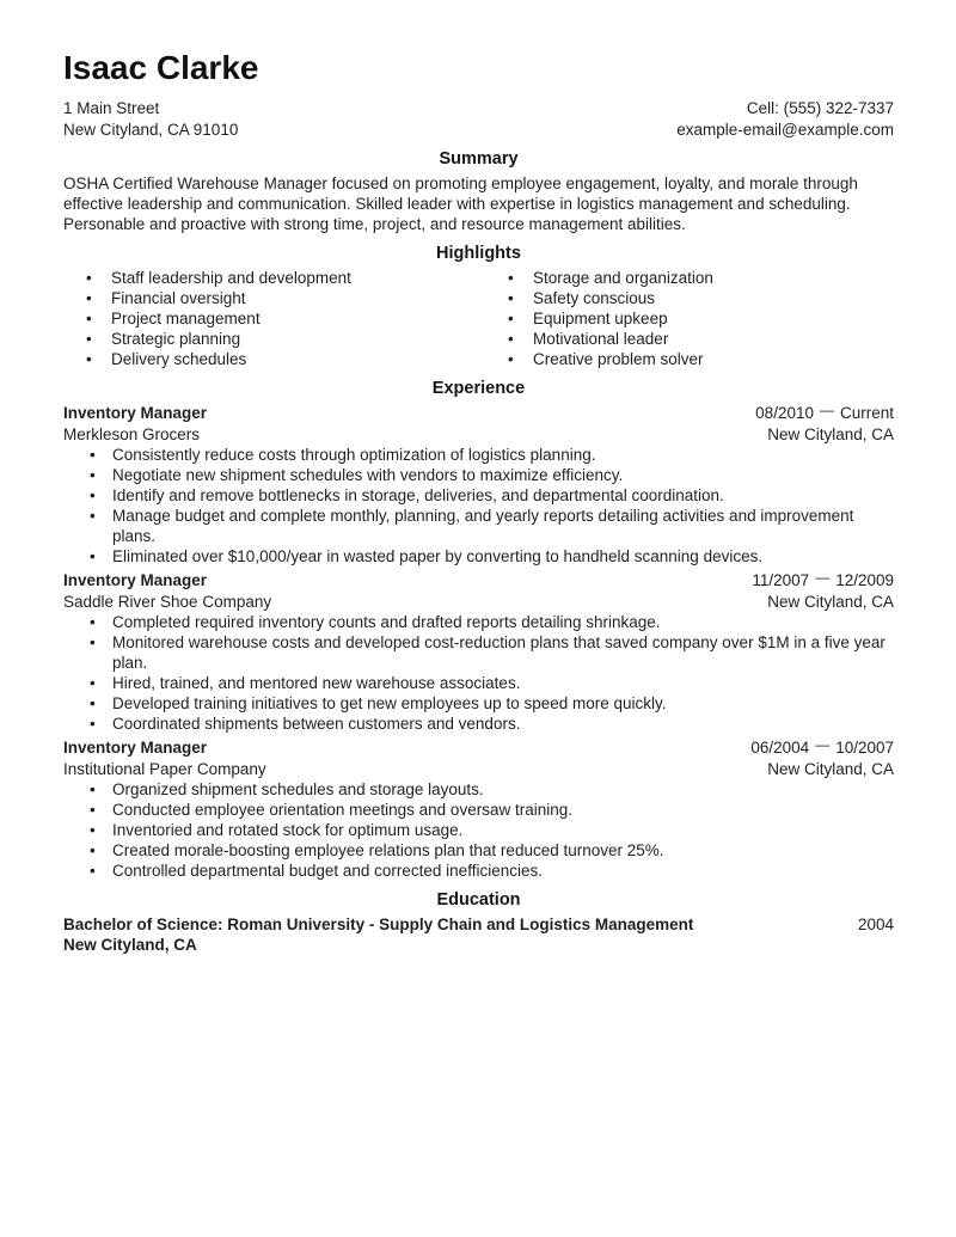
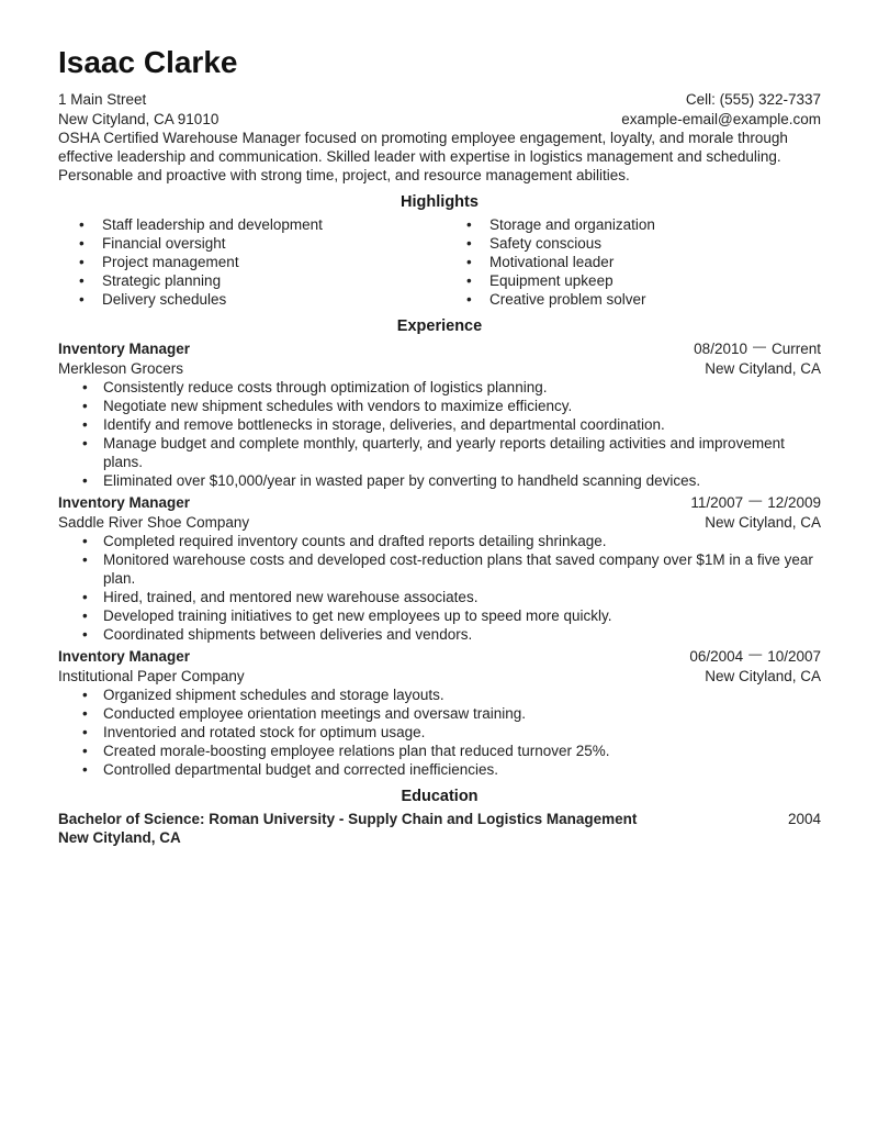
  Isaac Clarke
  1 Main Street
  New Cityland, CA 91010
  Cell: (555) 322-7337
  example-email@example.com
- Summary
  OSHA Certified Warehouse Manager focused on promoting employee engagement, loyalty, and morale through effective leadership and communication. Skilled leader with expertise in logistics management and scheduling. Personable and proactive with strong time, project, and resource management abilities.
  Highlights
  •
  Staff leadership and development
  •
  Financial oversight
  •
  Project management
  •
  Strategic planning
  •
  Delivery schedules
  •
  Storage and organization
  •
  Safety conscious
  •
- Equipment upkeep
+ Motivational leader
  •
- Motivational leader
+ Equipment upkeep
  •
  Creative problem solver
  Experience
  Inventory Manager
  08/2010 — Current
  Merkleson Grocers
  New Cityland, CA
  •
  Consistently reduce costs through optimization of logistics planning.
  •
  Negotiate new shipment schedules with vendors to maximize efficiency.
  •
  Identify and remove bottlenecks in storage, deliveries, and departmental coordination.
  •
- Manage budget and complete monthly, planning, and yearly reports detailing activities and improvement plans.
+ Manage budget and complete monthly, quarterly, and yearly reports detailing activities and improvement plans.
  •
  Eliminated over $10,000/year in wasted paper by converting to handheld scanning devices.
  Inventory Manager
  11/2007 — 12/2009
  Saddle River Shoe Company
  New Cityland, CA
  •
  Completed required inventory counts and drafted reports detailing shrinkage.
  •
  Monitored warehouse costs and developed cost-reduction plans that saved company over $1M in a five year plan.
  •
  Hired, trained, and mentored new warehouse associates.
  •
  Developed training initiatives to get new employees up to speed more quickly.
  •
- Coordinated shipments between customers and vendors.
+ Coordinated shipments between deliveries and vendors.
  Inventory Manager
  06/2004 — 10/2007
  Institutional Paper Company
  New Cityland, CA
  •
  Organized shipment schedules and storage layouts.
  •
  Conducted employee orientation meetings and oversaw training.
  •
  Inventoried and rotated stock for optimum usage.
  •
  Created morale-boosting employee relations plan that reduced turnover 25%.
  •
  Controlled departmental budget and corrected inefficiencies.
  Education
  Bachelor of Science: Roman University - Supply Chain and Logistics Management
  2004
  New Cityland, CA
